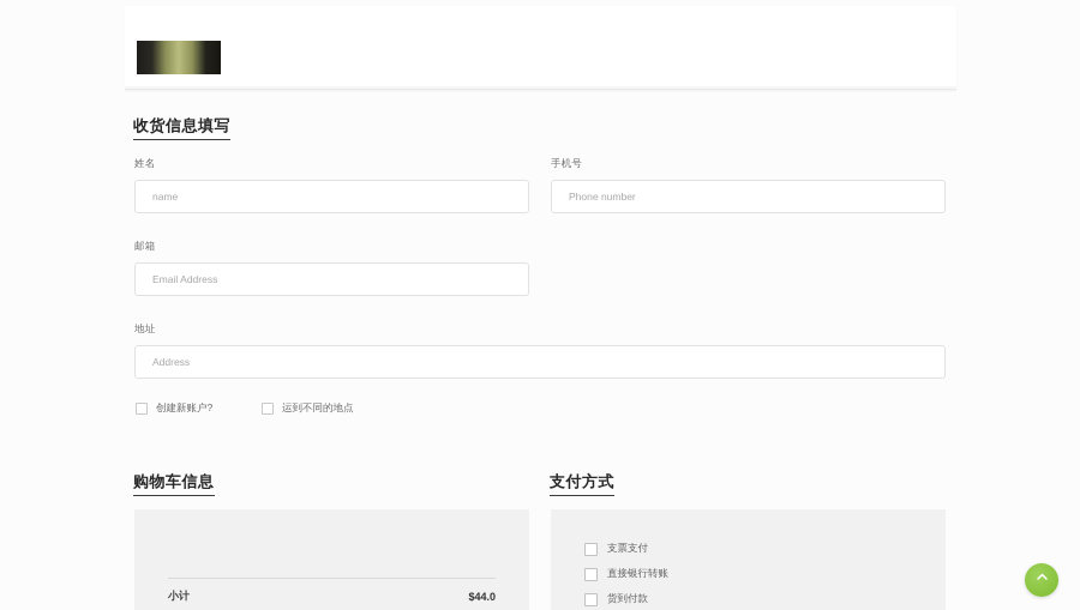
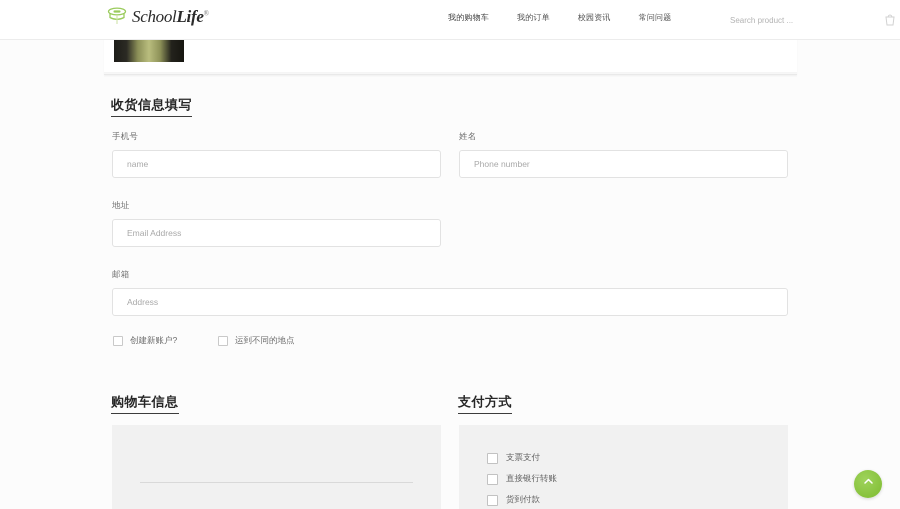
+ SchoolLife®
+ 我的购物车
+ 我的订单
+ 校园资讯
+ 常问问题
+ Search product ...
  收货信息填写
- 姓名
+ 手机号
  name
- 手机号
+ 姓名
  Phone number
- 邮箱
+ 地址
  Email Address
- 地址
+ 邮箱
  Address
  创建新账户?
  运到不同的地点
  购物车信息
- 小计
- $44.0
  支付方式
  支票支付
  直接银行转账
  货到付款
